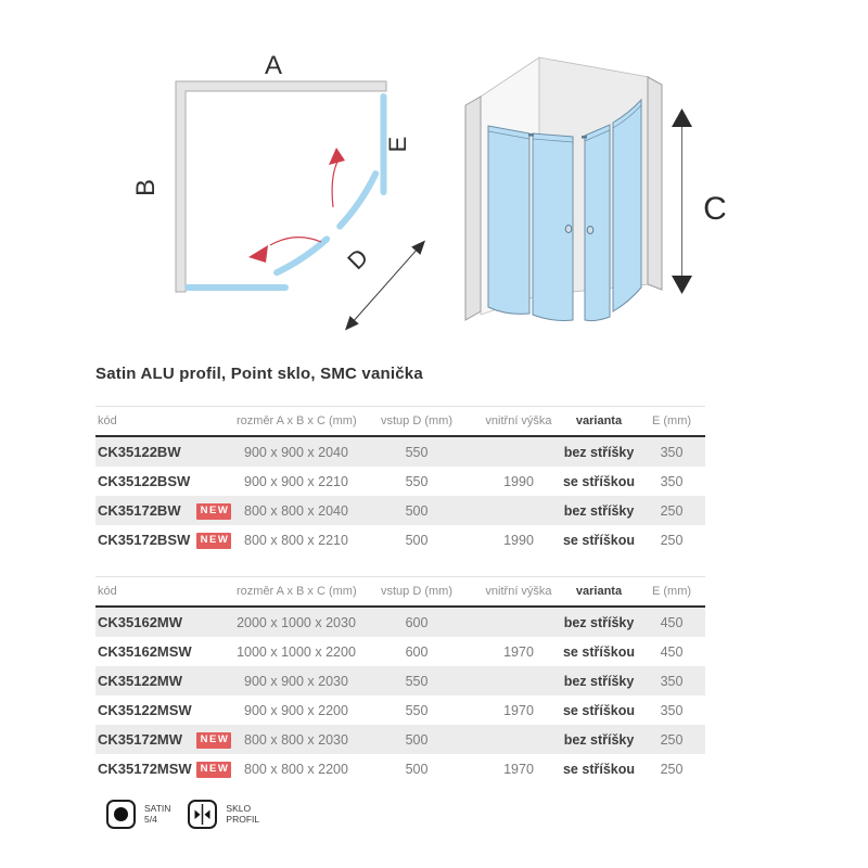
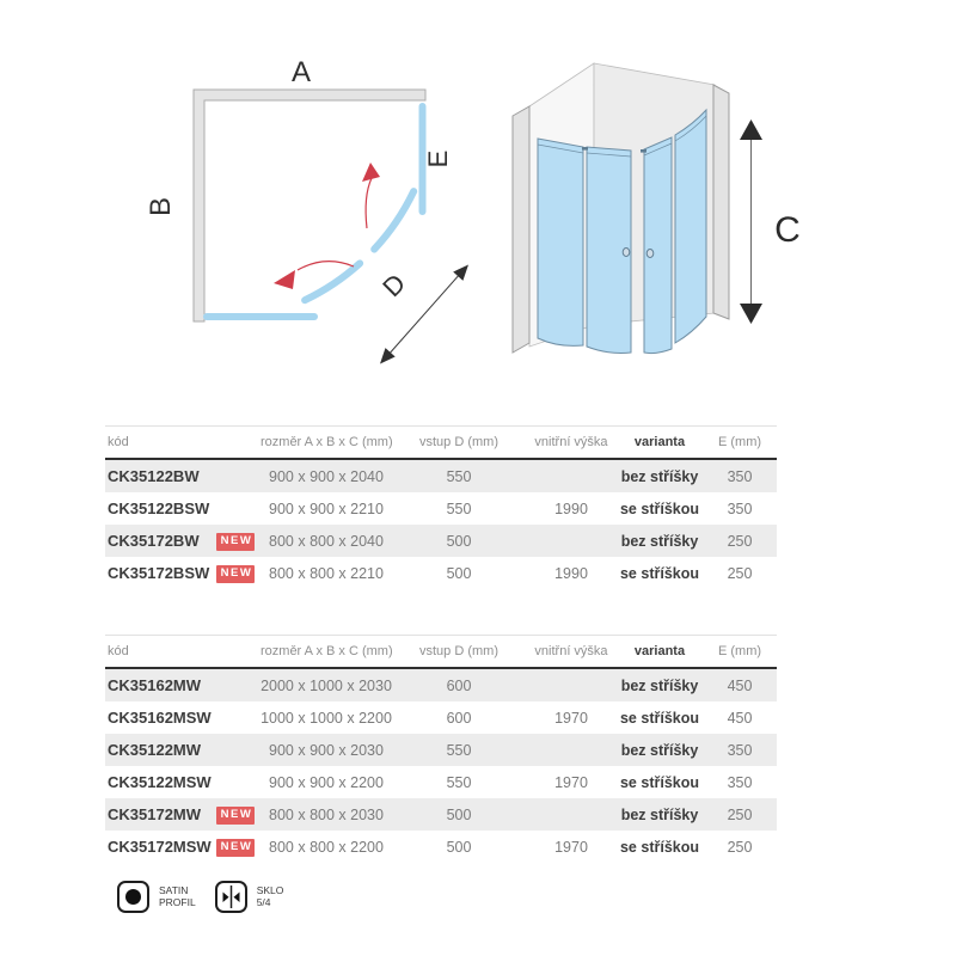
  A
  C
- Satin ALU profil, Point sklo, SMC vanička
  kód
  rozměr A x B x C (mm)
  vstup D (mm)
  vnitřní výška
  varianta
  E (mm)
  CK35122BW
  900 x 900 x 2040
  550
  bez stříšky
  350
  CK35122BSW
  900 x 900 x 2210
  550
  1990
  se stříškou
  350
  CK35172BW
  NEW
  800 x 800 x 2040
  500
  bez stříšky
  250
  CK35172BSW
  NEW
  800 x 800 x 2210
  500
  1990
  se stříškou
  250
  kód
  rozměr A x B x C (mm)
  vstup D (mm)
  vnitřní výška
  varianta
  E (mm)
  CK35162MW
  2000 x 1000 x 2030
  600
  bez stříšky
  450
  CK35162MSW
  1000 x 1000 x 2200
  600
  1970
  se stříškou
  450
  CK35122MW
  900 x 900 x 2030
  550
  bez stříšky
  350
  CK35122MSW
  900 x 900 x 2200
  550
  1970
  se stříškou
  350
  CK35172MW
  NEW
  800 x 800 x 2030
  500
  bez stříšky
  250
  CK35172MSW
  NEW
  800 x 800 x 2200
  500
  1970
  se stříškou
  250
  SATIN
- 5/4
+ PROFIL
  SKLO
- PROFIL
+ 5/4
